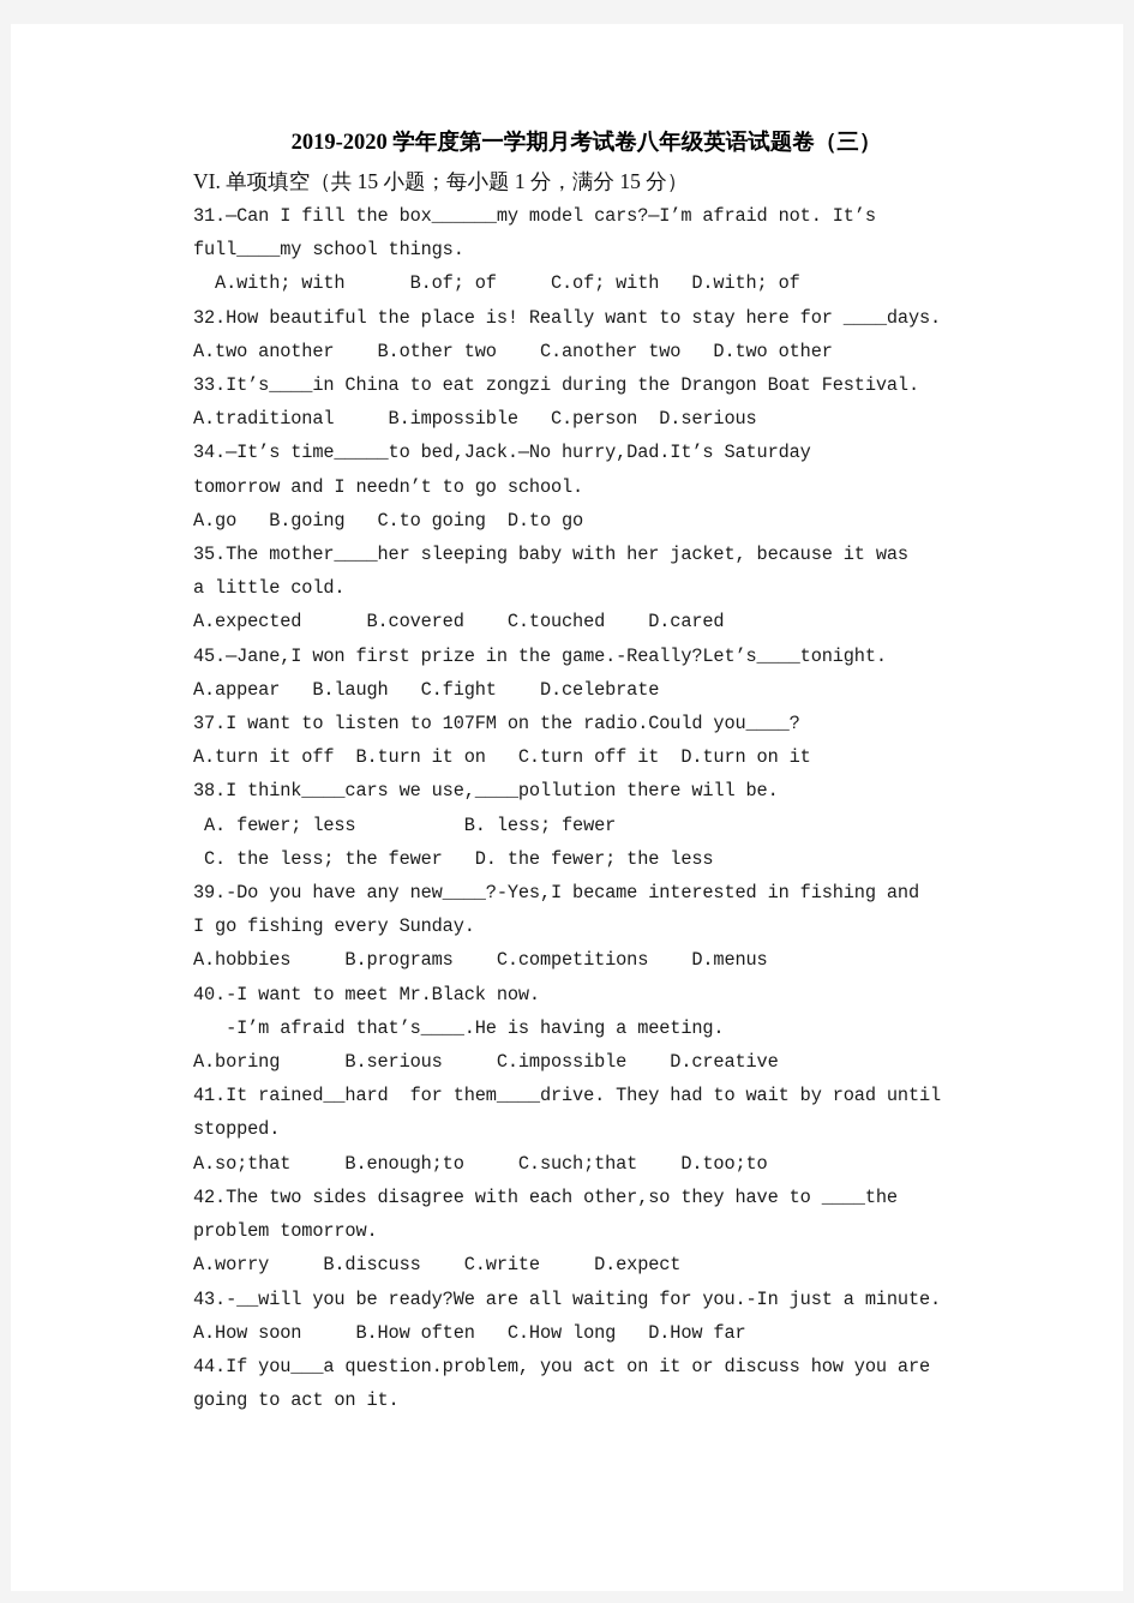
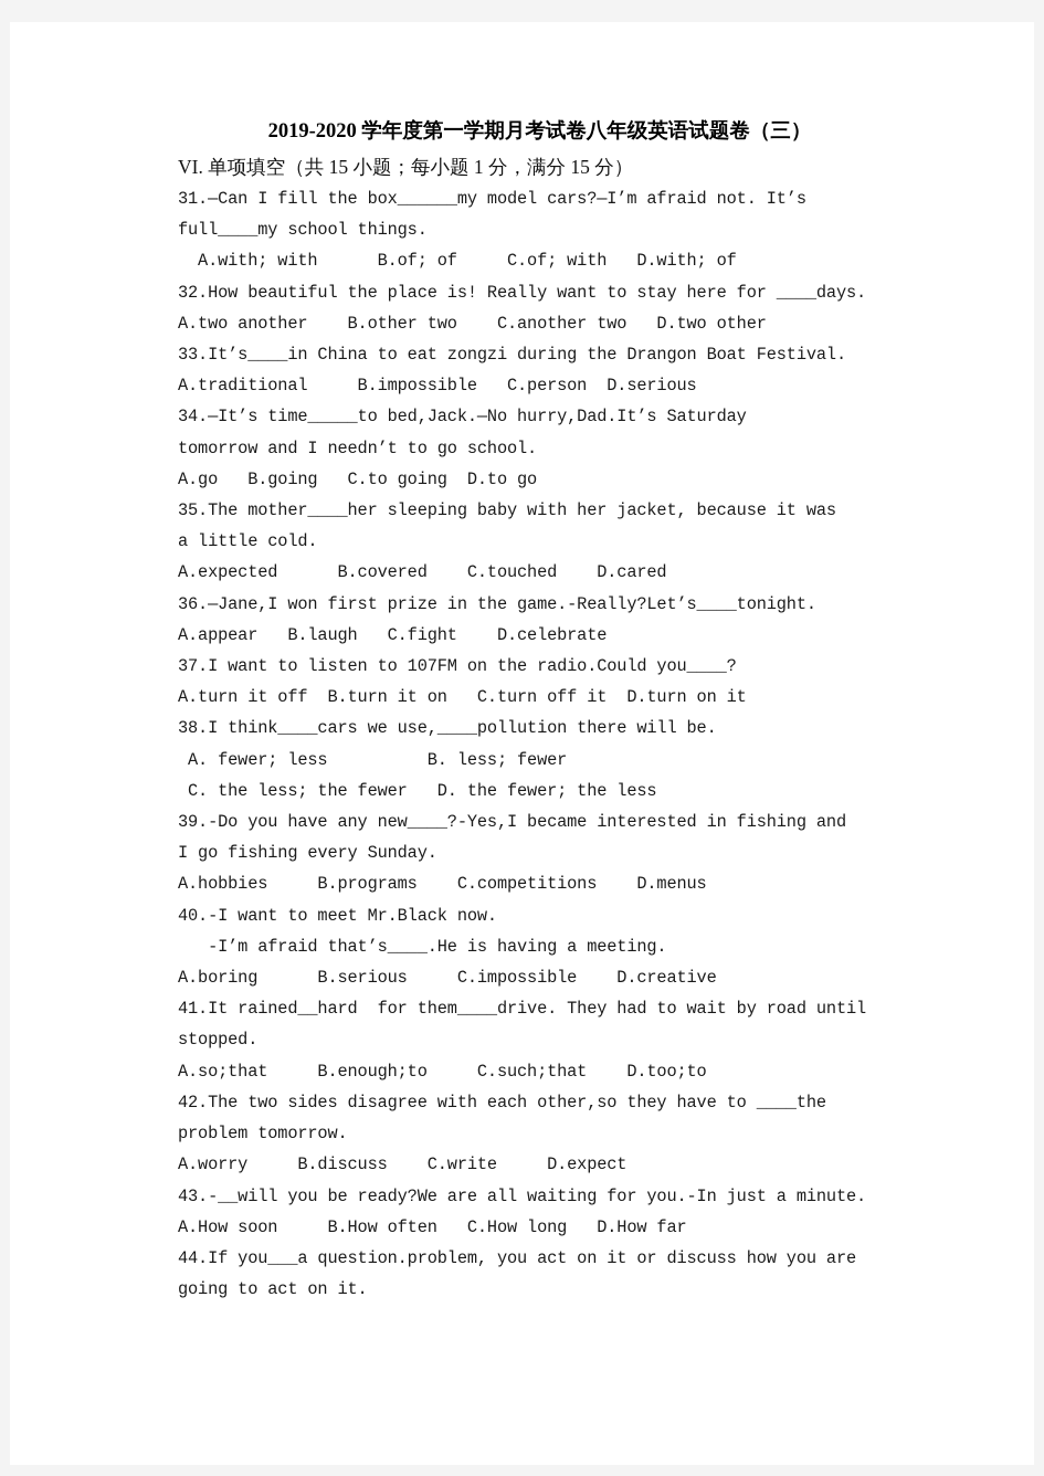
  2019-2020 学年度第一学期月考试卷八年级英语试题卷（三）
  VI. 单项填空（共 15 小题；每小题 1 分，满分 15 分）
  31.—Can I fill the box______my model cars?—I’m afraid not. It’s
  full____my school things.
  A.with; with B.of; of C.of; with D.with; of
  32.How beautiful the place is! Really want to stay here for ____days.
  A.two another B.other two C.another two D.two other
  33.It’s____in China to eat zongzi during the Drangon Boat Festival.
  A.traditional B.impossible C.person D.serious
  34.—It’s time_____to bed,Jack.—No hurry,Dad.It’s Saturday
  tomorrow and I needn’t to go school.
  A.go B.going C.to going D.to go
  35.The mother____her sleeping baby with her jacket, because it was
  a little cold.
  A.expected B.covered C.touched D.cared
- 45.—Jane,I won first prize in the game.-Really?Let’s____tonight.
+ 36.—Jane,I won first prize in the game.-Really?Let’s____tonight.
  A.appear B.laugh C.fight D.celebrate
  37.I want to listen to 107FM on the radio.Could you____?
  A.turn it off B.turn it on C.turn off it D.turn on it
  38.I think____cars we use,____pollution there will be.
  A. fewer; less B. less; fewer
  C. the less; the fewer D. the fewer; the less
  39.-Do you have any new____?-Yes,I became interested in fishing and
  I go fishing every Sunday.
  A.hobbies B.programs C.competitions D.menus
  40.-I want to meet Mr.Black now.
  -I’m afraid that’s____.He is having a meeting.
  A.boring B.serious C.impossible D.creative
  41.It rained__hard for them____drive. They had to wait by road until
  stopped.
  A.so;that B.enough;to C.such;that D.too;to
  42.The two sides disagree with each other,so they have to ____the
  problem tomorrow.
  A.worry B.discuss C.write D.expect
  43.-__will you be ready?We are all waiting for you.-In just a minute.
  A.How soon B.How often C.How long D.How far
  44.If you___a question.problem, you act on it or discuss how you are
  going to act on it.
